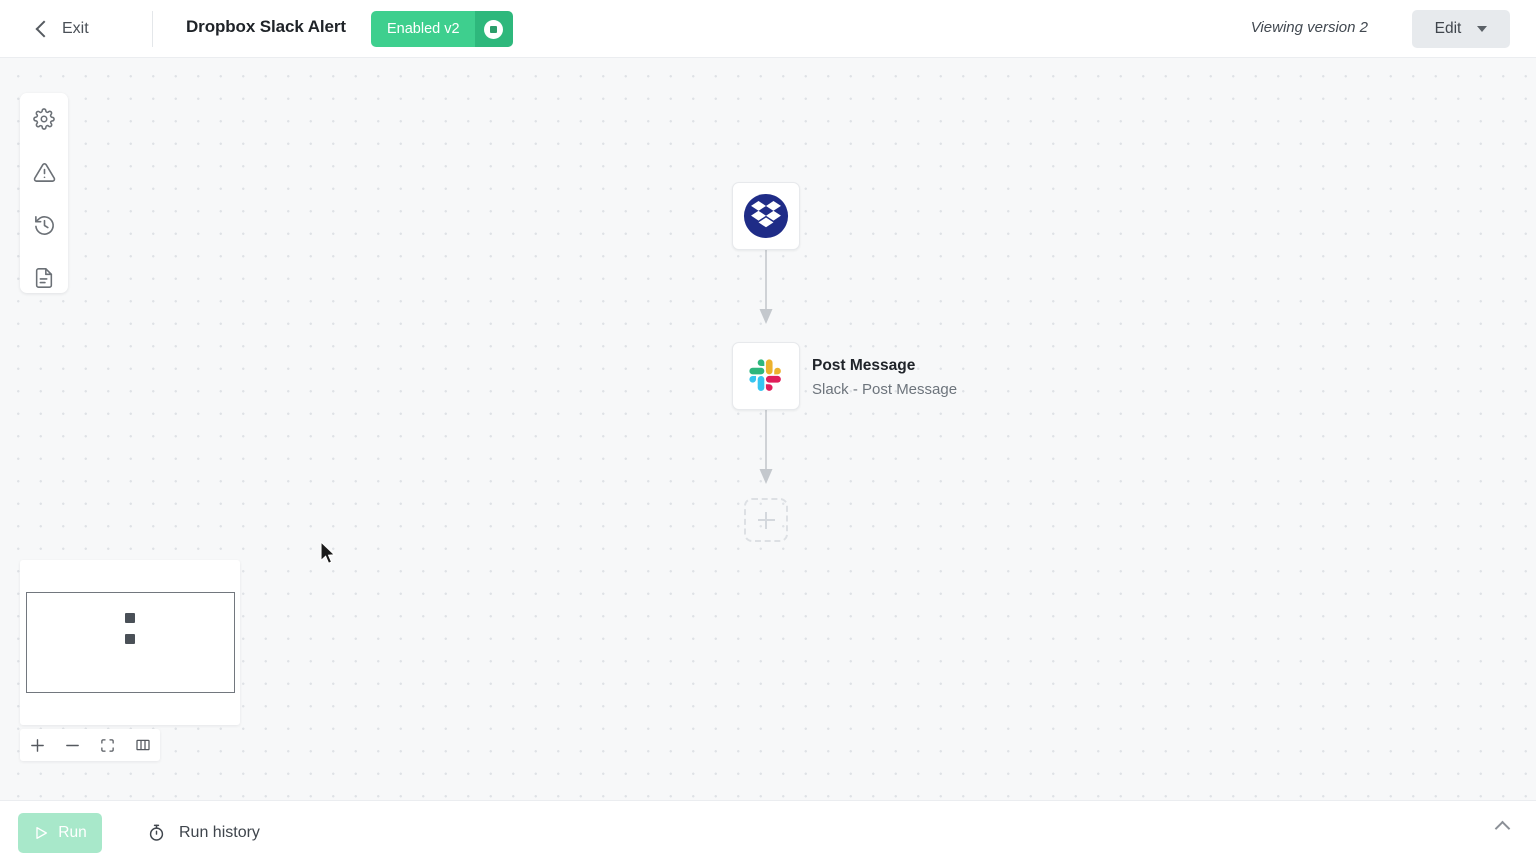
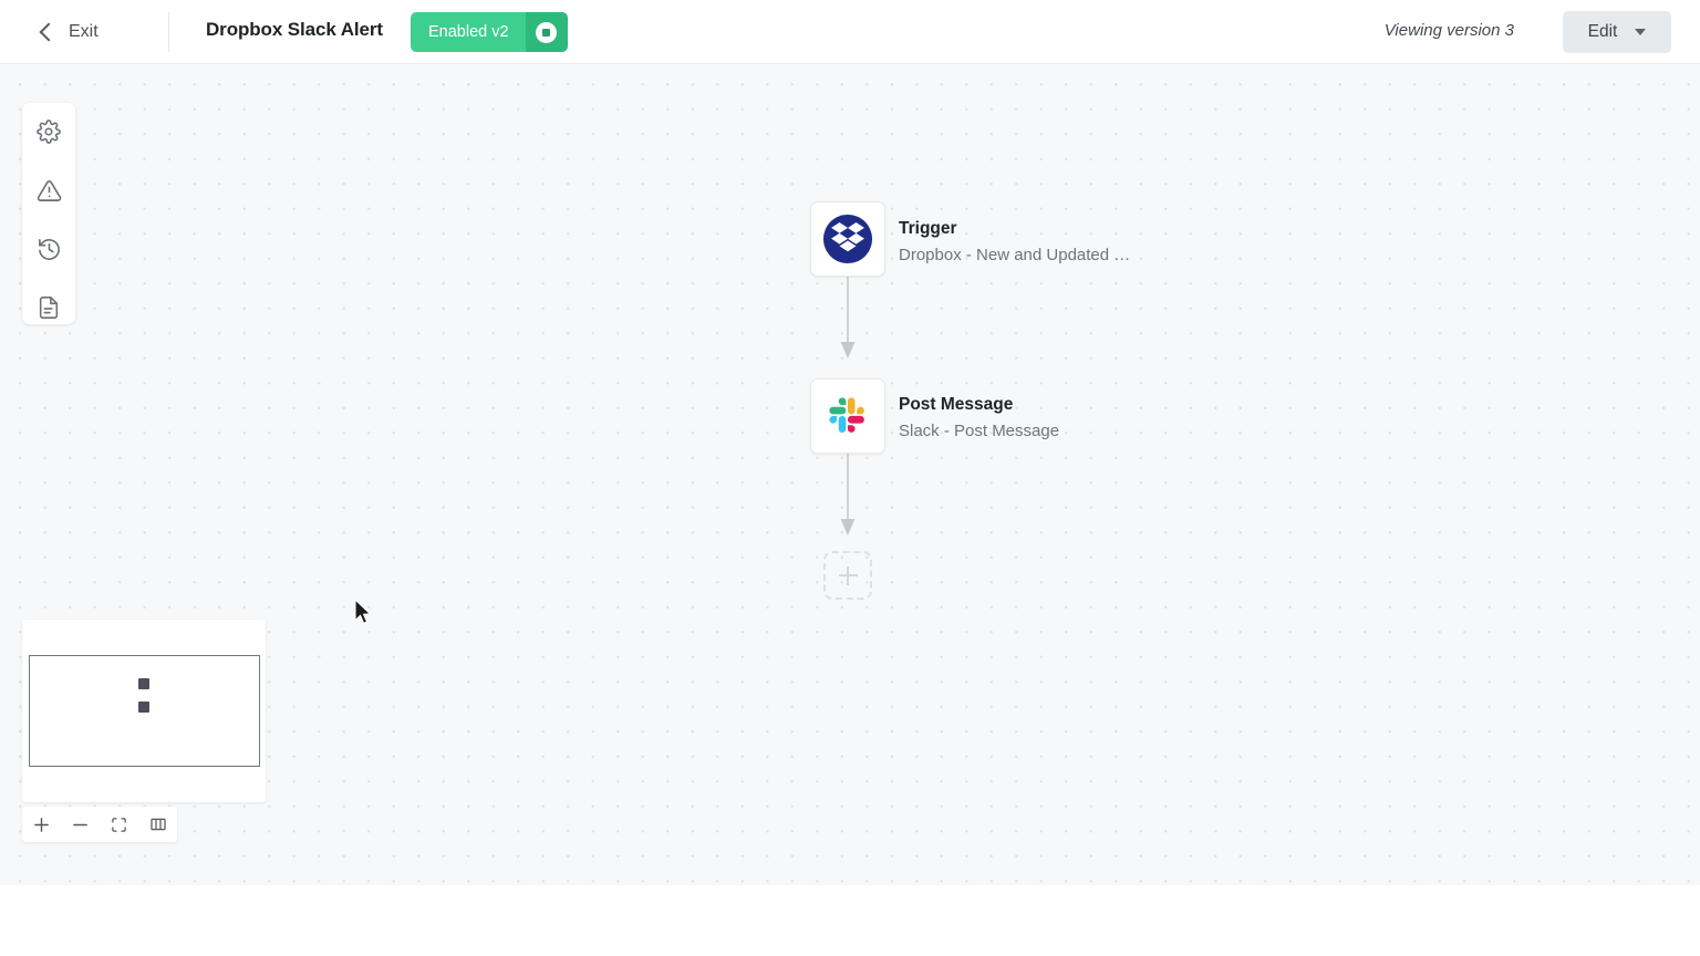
  Exit
  Dropbox Slack Alert
  Enabled v2
- Viewing version 2
+ Viewing version 3
  Edit
+ Trigger
+ Dropbox - New and Updated …
  Post Message
  Slack - Post Message
- Run
- Run history
